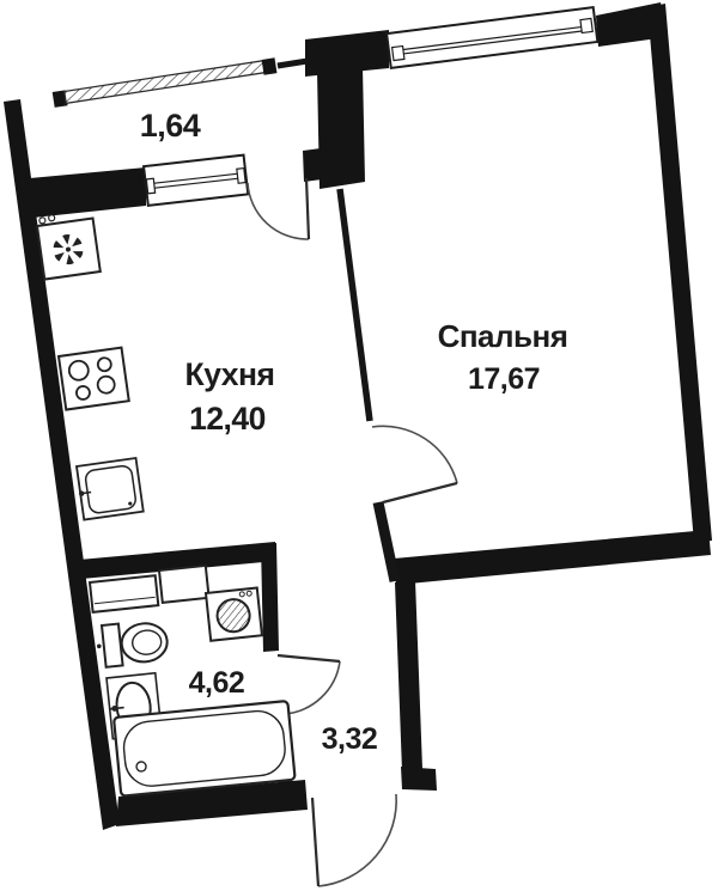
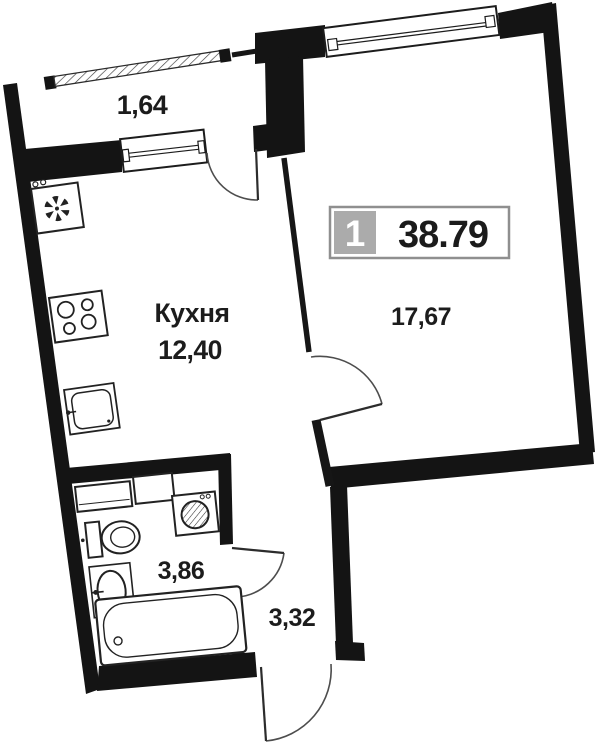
+ 1
+ 38.79
  1,64
  Кухня
  12,40
- Спальня
  17,67
- 4,62
+ 3,86
  3,32
